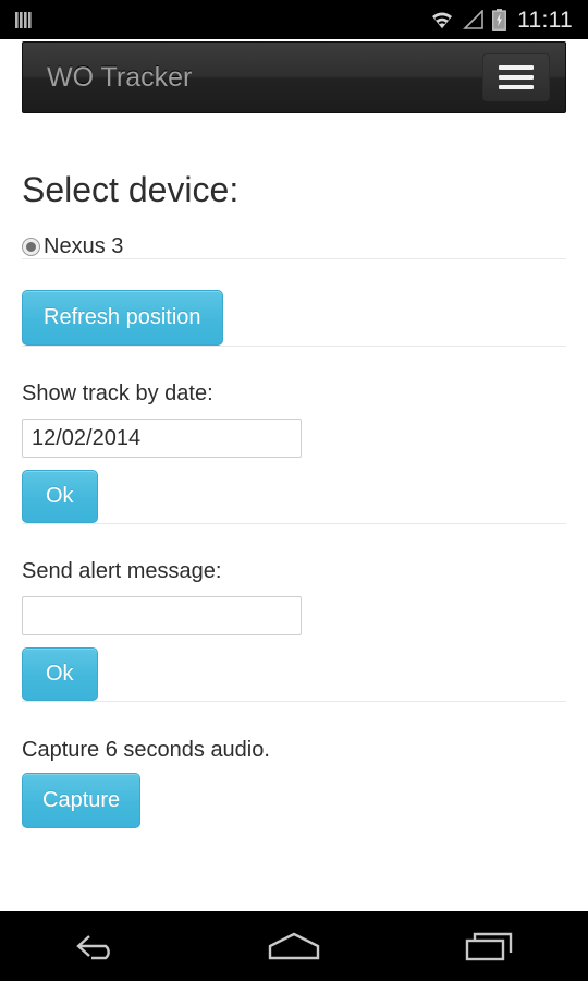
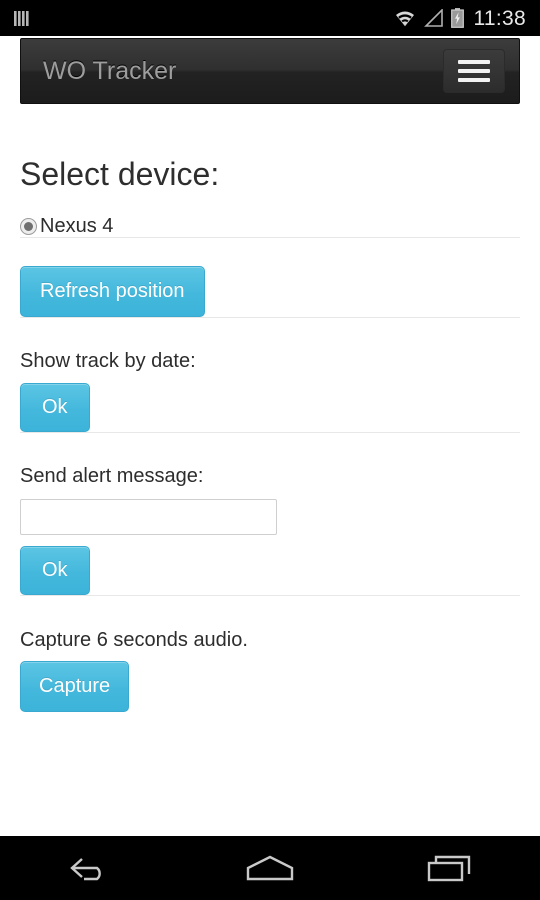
- 11:11
+ 11:38
  WO Tracker
  Select device:
- Nexus 3
+ Nexus 4
  Refresh position
  Show track by date:
- 12/02/2014
  Ok
  Send alert message:
  Ok
  Capture 6 seconds audio.
  Capture
